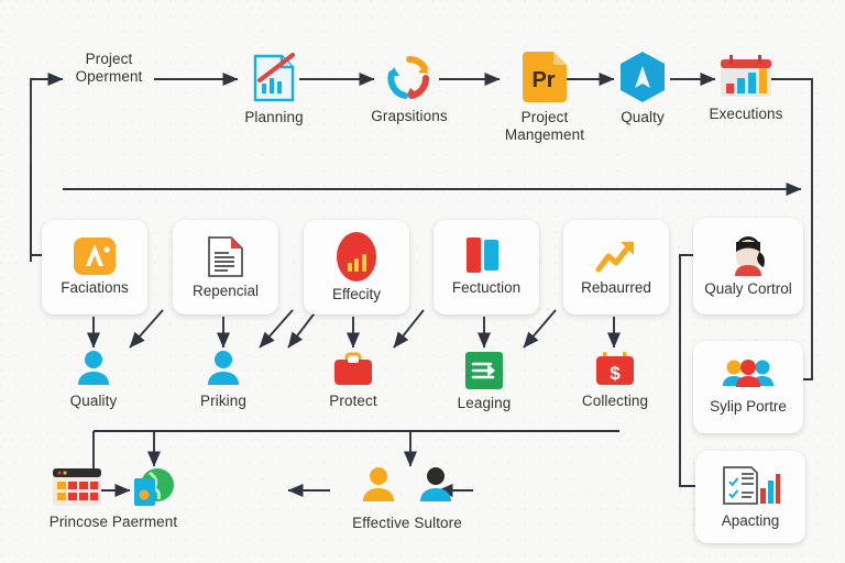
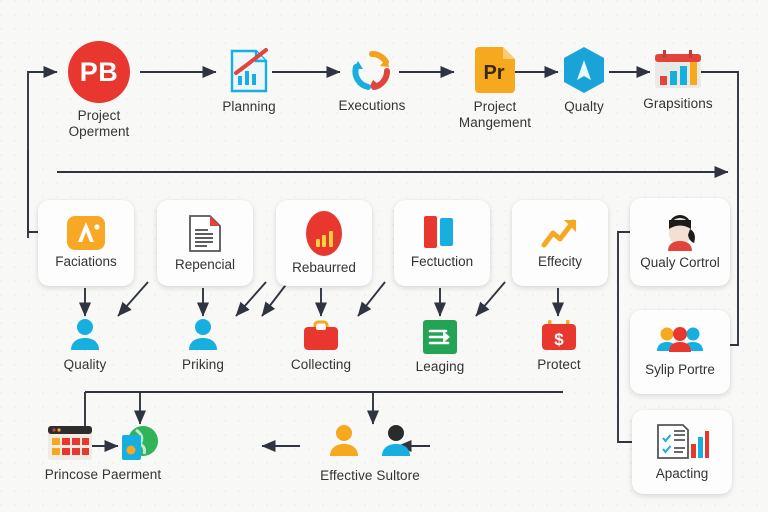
+ PB
  Project
  Operment
  Planning
- Grapsitions
+ Executions
  Pr
  Project
  Mangement
  Qualty
- Executions
+ Grapsitions
  Faciations
  Repencial
- Effecity
+ Rebaurred
  Fectuction
- Rebaurred
+ Effecity
  Qualy Cortrol
  Quality
  Priking
- Protect
+ Collecting
  Leaging
  $
- Collecting
+ Protect
  Sylip Portre
  Princose Paerment
  Effective Sultore
  Apacting
